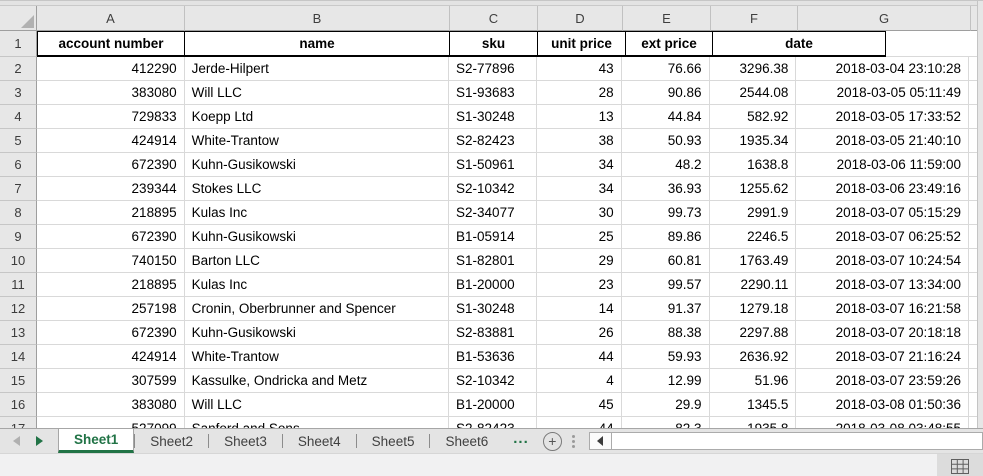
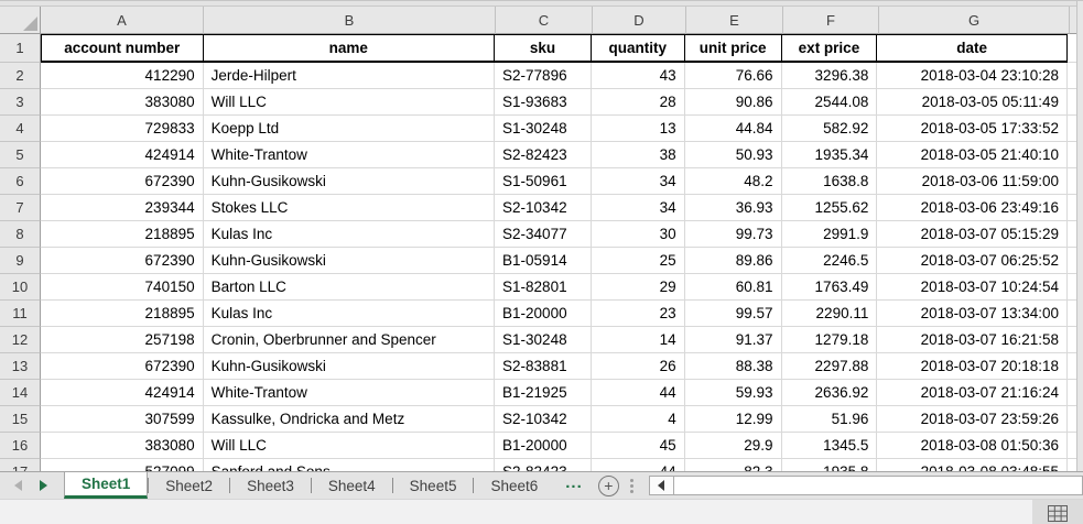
  A
  B
  C
  D
  E
  F
  G
  1
  account number
  name
  sku
+ quantity
  unit price
  ext price
  date
  2
  412290
  Jerde-Hilpert
  S2-77896
  43
  76.66
  3296.38
  2018-03-04 23:10:28
  3
  383080
  Will LLC
  S1-93683
  28
  90.86
  2544.08
  2018-03-05 05:11:49
  4
  729833
  Koepp Ltd
  S1-30248
  13
  44.84
  582.92
  2018-03-05 17:33:52
  5
  424914
  White-Trantow
  S2-82423
  38
  50.93
  1935.34
  2018-03-05 21:40:10
  6
  672390
  Kuhn-Gusikowski
  S1-50961
  34
  48.2
  1638.8
  2018-03-06 11:59:00
  7
  239344
  Stokes LLC
  S2-10342
  34
  36.93
  1255.62
  2018-03-06 23:49:16
  8
  218895
  Kulas Inc
  S2-34077
  30
  99.73
  2991.9
  2018-03-07 05:15:29
  9
  672390
  Kuhn-Gusikowski
  B1-05914
  25
  89.86
  2246.5
  2018-03-07 06:25:52
  10
  740150
  Barton LLC
  S1-82801
  29
  60.81
  1763.49
  2018-03-07 10:24:54
  11
  218895
  Kulas Inc
  B1-20000
  23
  99.57
  2290.11
  2018-03-07 13:34:00
  12
  257198
  Cronin, Oberbrunner and Spencer
  S1-30248
  14
  91.37
  1279.18
  2018-03-07 16:21:58
  13
  672390
  Kuhn-Gusikowski
  S2-83881
  26
  88.38
  2297.88
  2018-03-07 20:18:18
  14
  424914
  White-Trantow
- B1-53636
+ B1-21925
  44
  59.93
  2636.92
  2018-03-07 21:16:24
  15
  307599
  Kassulke, Ondricka and Metz
  S2-10342
  4
  12.99
  51.96
  2018-03-07 23:59:26
  16
  383080
  Will LLC
  B1-20000
  45
  29.9
  1345.5
  2018-03-08 01:50:36
  Sheet1
  Sheet2
  Sheet3
  Sheet4
  Sheet5
  Sheet6
  ...
  +
